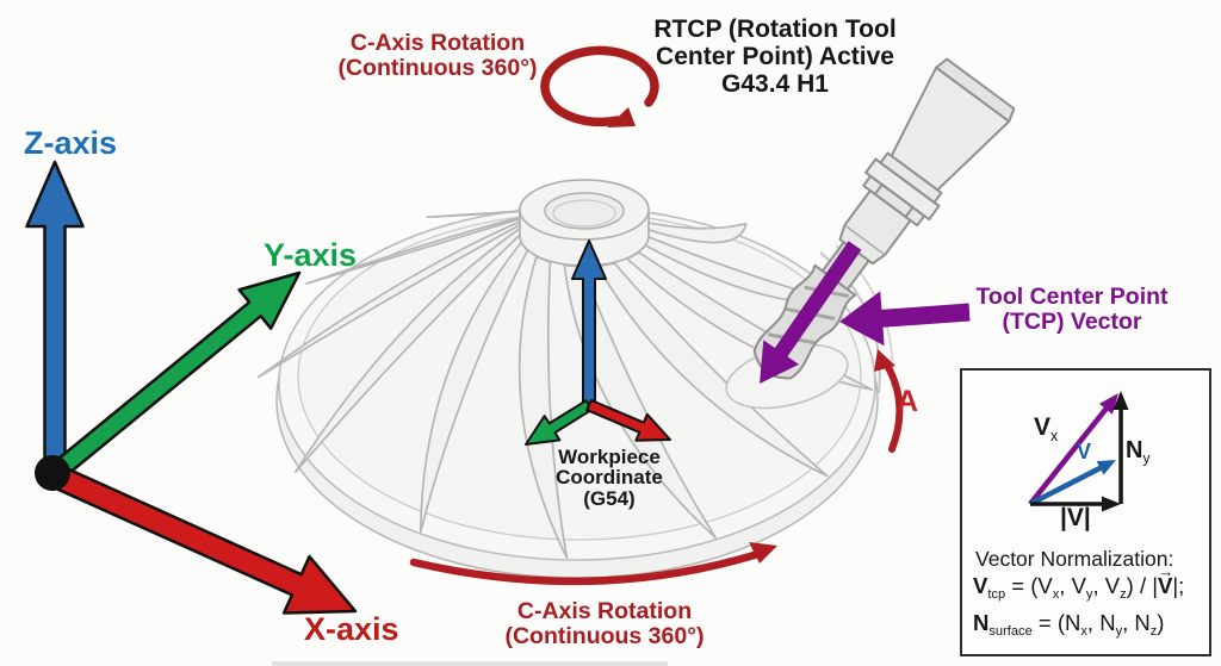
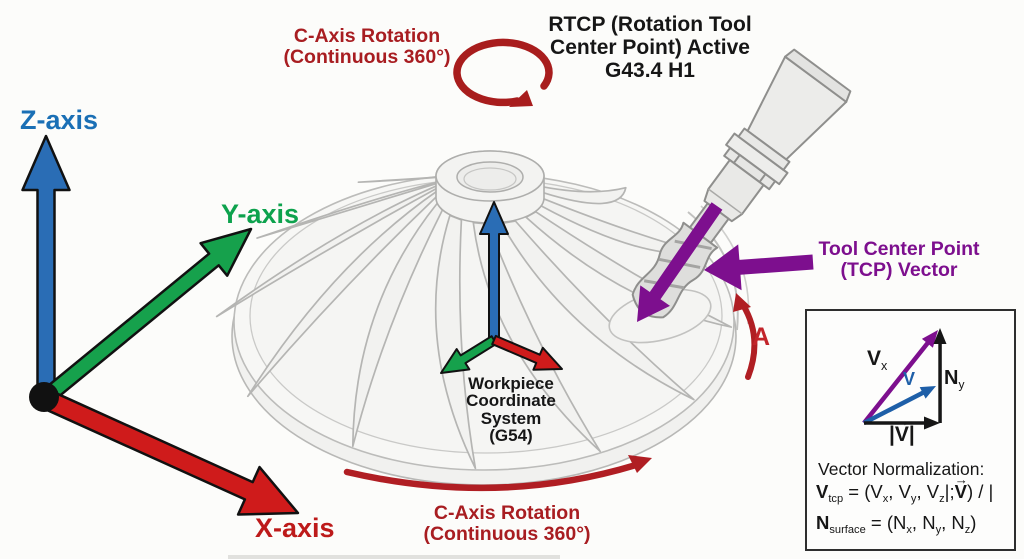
  Z-axis
  Y-axis
  X-axis
  C-Axis Rotation
  (Continuous 360°)
  RTCP (Rotation Tool
  Center Point) Active
  G43.4 H1
  Tool Center Point
  (TCP) Vector
  Workpiece
  Coordinate
+ System
  (G54)
  A
  C-Axis Rotation
  (Continuous 360°)
  Vx
  V
  Ny
  |V
  →
  |
  Vector Normalization:
- Vtcp = (Vx, Vy, Vz) / |V
+ Vtcp = (Vx, Vy, Vz|;V
  →
- |;
+ ) / |
  Nsurface = (Nx, Ny, Nz)
